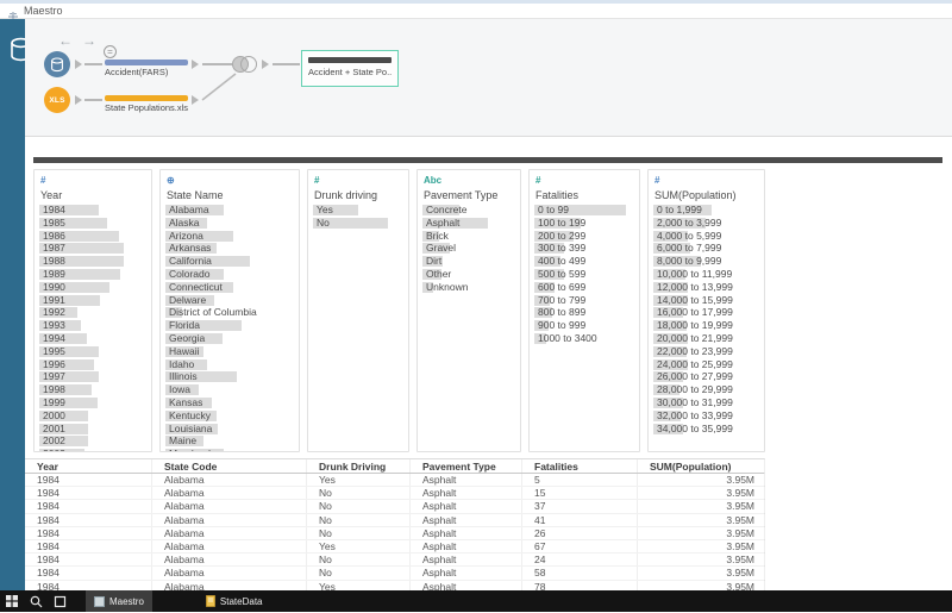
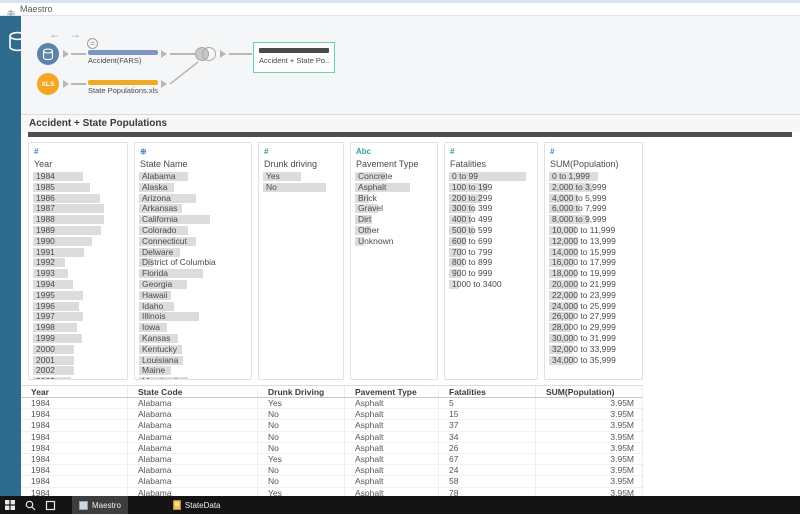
  Maestro
  ←
  →
  =
  Accident(FARS)
  Accident + State Po..
  State Populations.xls
+ Accident + State Populations
  #
  Year
  1984
  1985
  1986
  1987
  1988
  1989
  1990
  1991
  1992
  1993
  1994
  1995
  1996
  1997
  1998
  1999
  2000
  2001
  2002
  ⊕
  State Name
  Alabama
  Alaska
  Arizona
  Arkansas
  California
  Colorado
  Connecticut
  Delware
  District of Columbia
  Florida
  Georgia
  Hawaii
  Idaho
  Illinois
  Iowa
  Kansas
  Kentucky
  Louisiana
  Maine
  #
  Drunk driving
  Yes
  No
  Abc
  Pavement Type
  Concrete
  Asphalt
  Brick
  Gravel
  Dirt
  Other
  Unknown
  #
  Fatalities
  0 to 99
  100 to 199
  200 to 299
  300 to 399
  400 to 499
  500 to 599
  600 to 699
  700 to 799
  800 to 899
  900 to 999
  1000 to 3400
  #
  SUM(Population)
  0 to 1,999
  2,000 to 3,999
  4,000 to 5,999
  6,000 to 7,999
  8,000 to 9,999
  10,000 to 11,999
  12,000 to 13,999
  14,000 to 15,999
  16,000 to 17,999
  18,000 to 19,999
  20,000 to 21,999
  22,000 to 23,999
  24,000 to 25,999
  26,000 to 27,999
  28,000 to 29,999
  30,000 to 31,999
  32,000 to 33,999
  34,000 to 35,999
  Year
  State Code
  Drunk Driving
  Pavement Type
  Fatalities
  SUM(Population)
  1984
  Alabama
  Yes
  Asphalt
  5
  3.95M
  1984
  Alabama
  No
  Asphalt
  15
  3.95M
  1984
  Alabama
  No
  Asphalt
  37
  3.95M
  1984
  Alabama
  No
  Asphalt
- 41
+ 34
  3.95M
  1984
  Alabama
  No
  Asphalt
  26
  3.95M
  1984
  Alabama
  Yes
  Asphalt
  67
  3.95M
  1984
  Alabama
  No
  Asphalt
  24
  3.95M
  1984
  Alabama
  No
  Asphalt
  58
  3.95M
  1984
  Alabama
  Yes
  Asphalt
  78
  3.95M
  Maestro
  StateData
